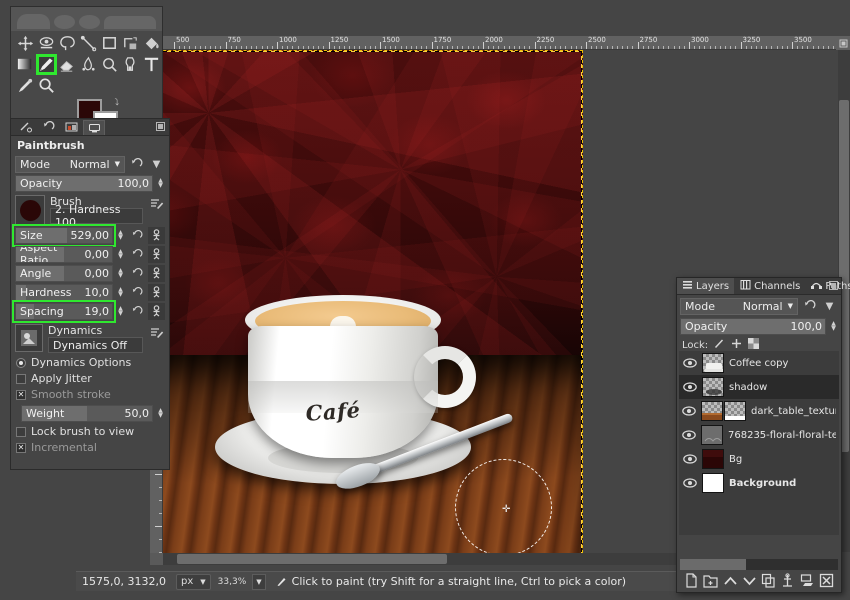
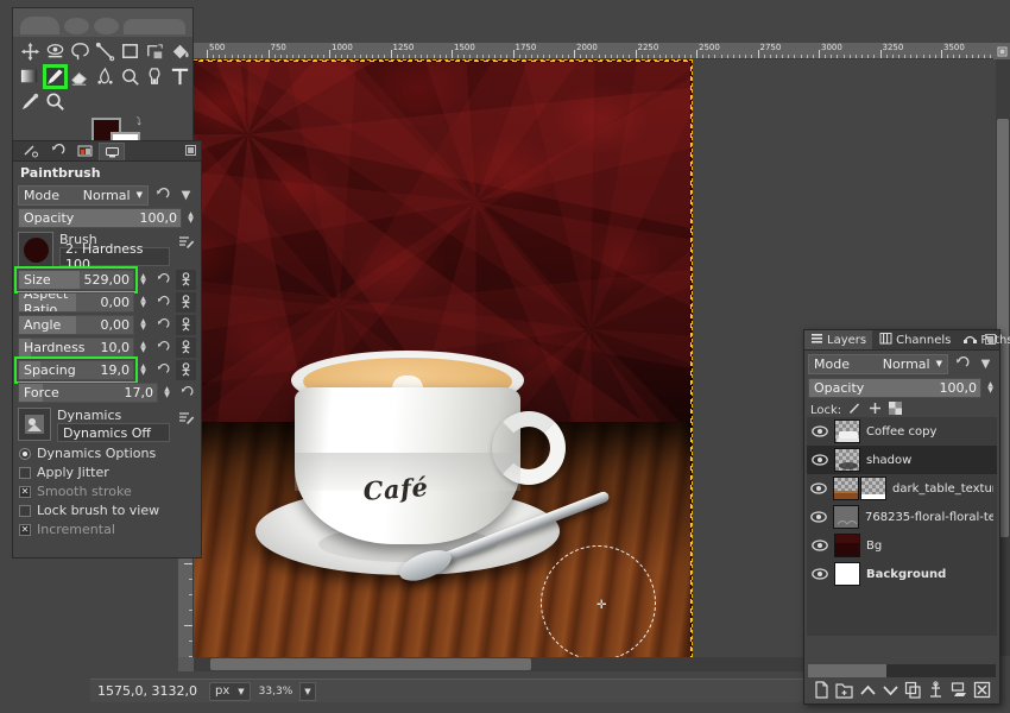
  500
  750
  1000
  1250
  1500
  1750
  2000
  2250
  2500
  2750
  3000
  3250
  3500
  ✛
  1575,0, 3132,0
  px
  ▼
  33,3%
  ▼
- Click to paint (try Shift for a straight line, Ctrl to pick a color)
  ⤵
  Paintbrush
  Mode
  Normal
  ▼
  ▼
  Opacity
  100,0
  Brush
  2. Hardness 100
  Size
  529,00
  Aspect Ratio
  0,00
  Angle
  0,00
  Hardness
  10,0
  Spacing
  19,0
+ Force
+ 17,0
  Dynamics
  Dynamics Off
  Dynamics Options
  Apply Jitter
  ✕
  Smooth stroke
- Weight
- 50,0
  Lock brush to view
  ✕
  Incremental
  Layers
  Channels
  Mode
  Normal
  ▼
  ▼
  Opacity
  100,0
  Lock:
  Coffee copy
  shadow
  dark_table_textu
  768235-floral-floral-te
  Bg
  Background
